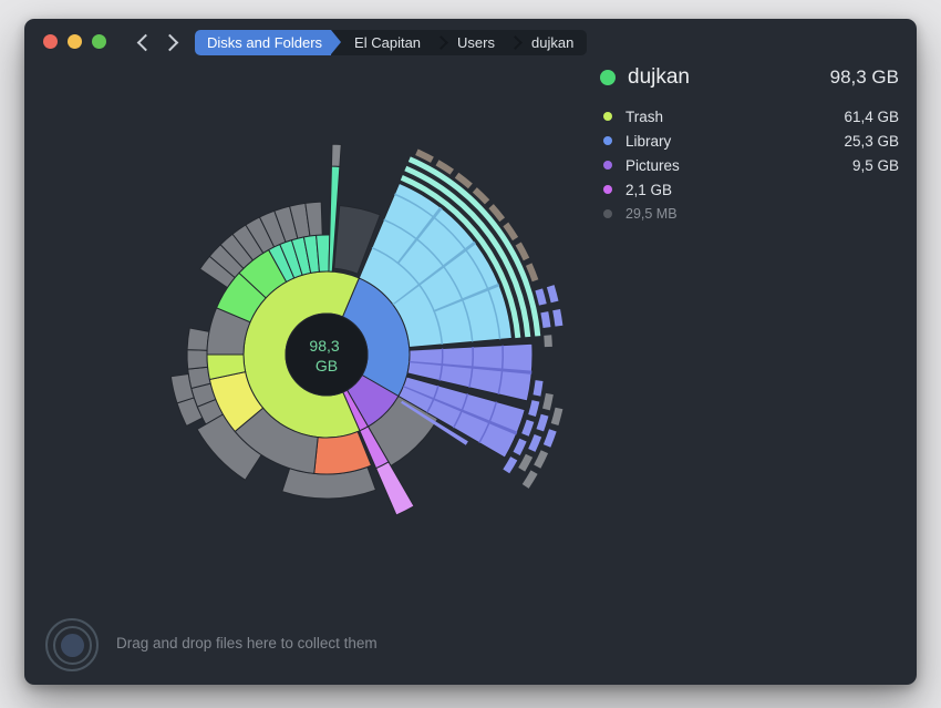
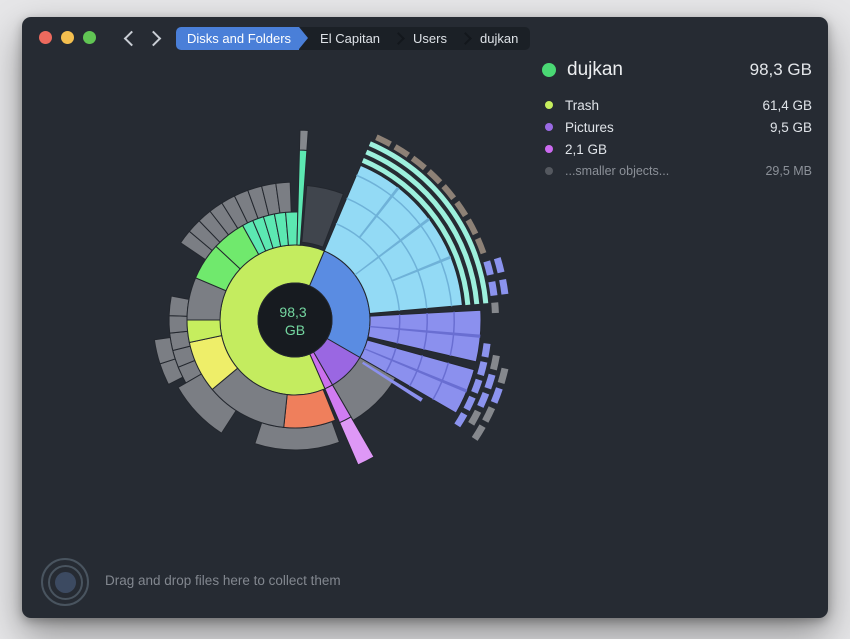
  Disks and Folders
  El Capitan
  Users
  dujkan
  98,3 GB
  dujkan
  98,3 GB
  Trash
  61,4 GB
- Library
- 25,3 GB
  Pictures
  9,5 GB
  2,1 GB
+ ...smaller objects...
  29,5 MB
  Drag and drop files here to collect them
